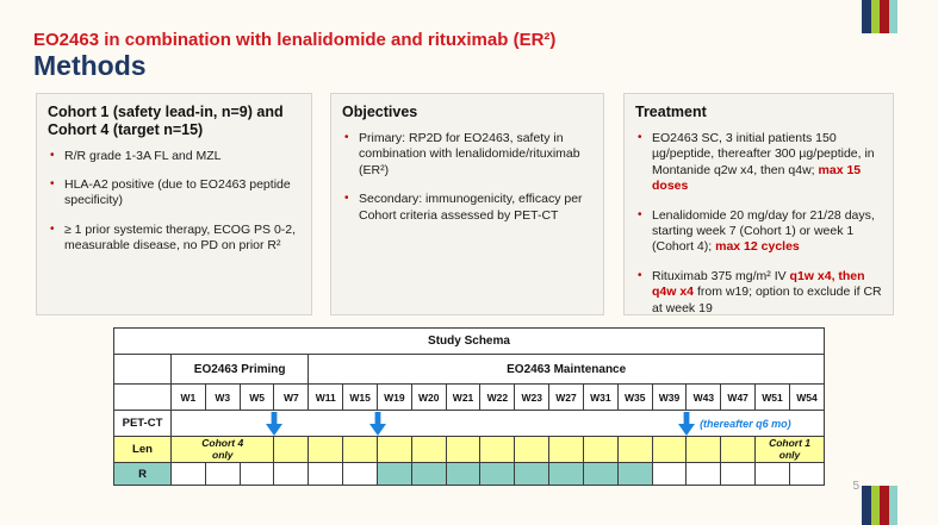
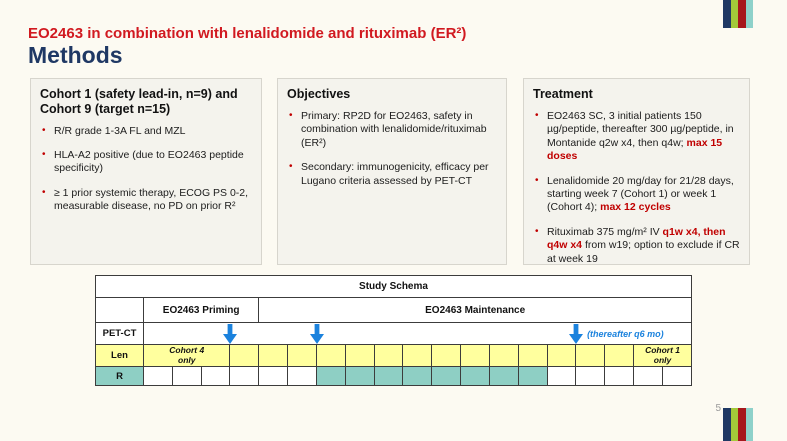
  EO2463 in combination with lenalidomide and rituximab (ER²)
  Methods
- Cohort 1 (safety lead-in, n=9) and Cohort 4 (target n=15)
+ Cohort 1 (safety lead-in, n=9) and Cohort 9 (target n=15)
  •
  R/R grade 1-3A FL and MZL
  •
  HLA-A2 positive (due to EO2463 peptide specificity)
  •
  ≥ 1 prior systemic therapy, ECOG PS 0-2, measurable disease, no PD on prior R²
  Objectives
  •
  Primary: RP2D for EO2463, safety in combination with lenalidomide/rituximab (ER²)
  •
- Secondary: immunogenicity, efficacy per Cohort criteria assessed by PET-CT
+ Secondary: immunogenicity, efficacy per Lugano criteria assessed by PET-CT
  Treatment
  •
  EO2463 SC, 3 initial patients 150 µg/peptide, thereafter 300 µg/peptide, in Montanide q2w x4, then q4w; max 15 doses
  •
  Lenalidomide 20 mg/day for 21/28 days, starting week 7 (Cohort 1) or week 1 (Cohort 4); max 12 cycles
  •
  Rituximab 375 mg/m² IV q1w x4, then q4w x4 from w19; option to exclude if CR at week 19
  Study Schema
  	EO2463 Priming	EO2463 Maintenance
- 	W1	W3	W5	W7	W11	W15	W19	W20	W21	W22	W23	W27	W31	W35	W39	W43	W47	W51	W54
  PET-CT	(thereafter q6 mo)
  Len	Cohort 4 only															Cohort 1 only
  R
  5
